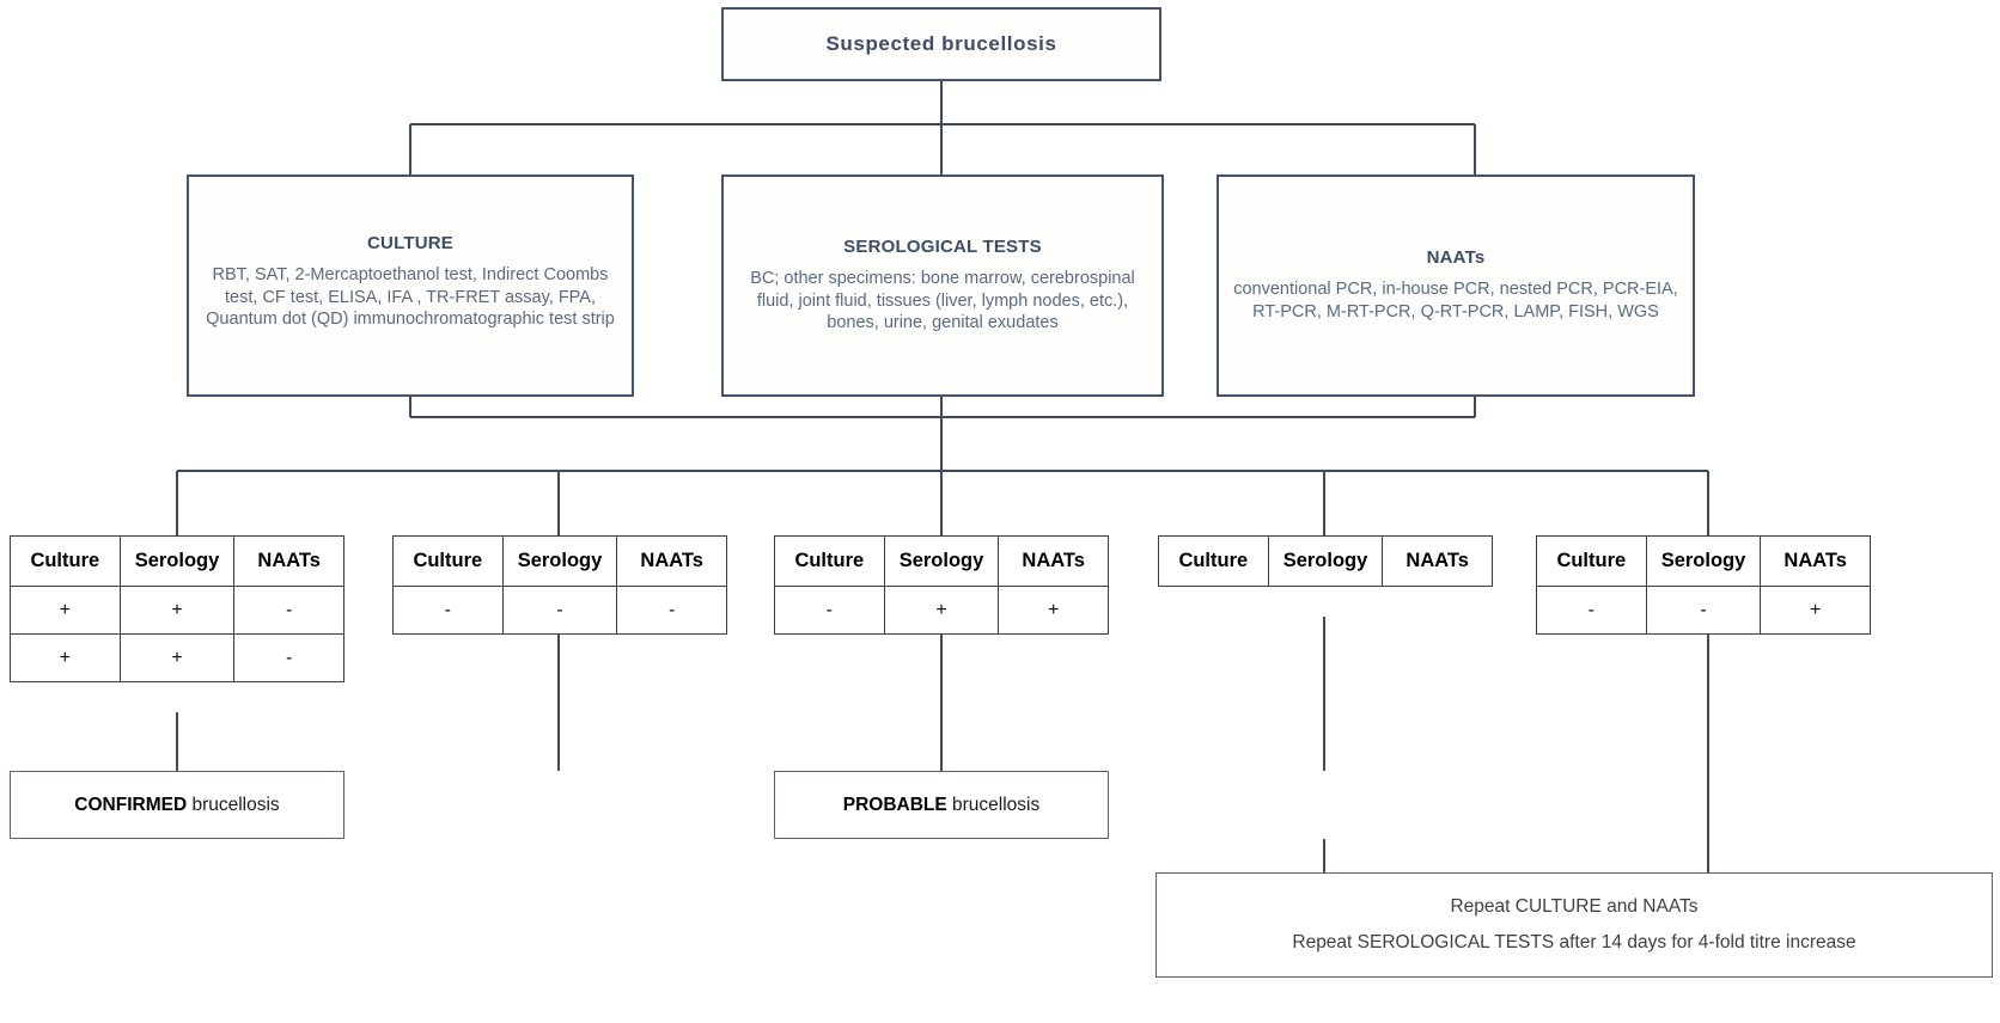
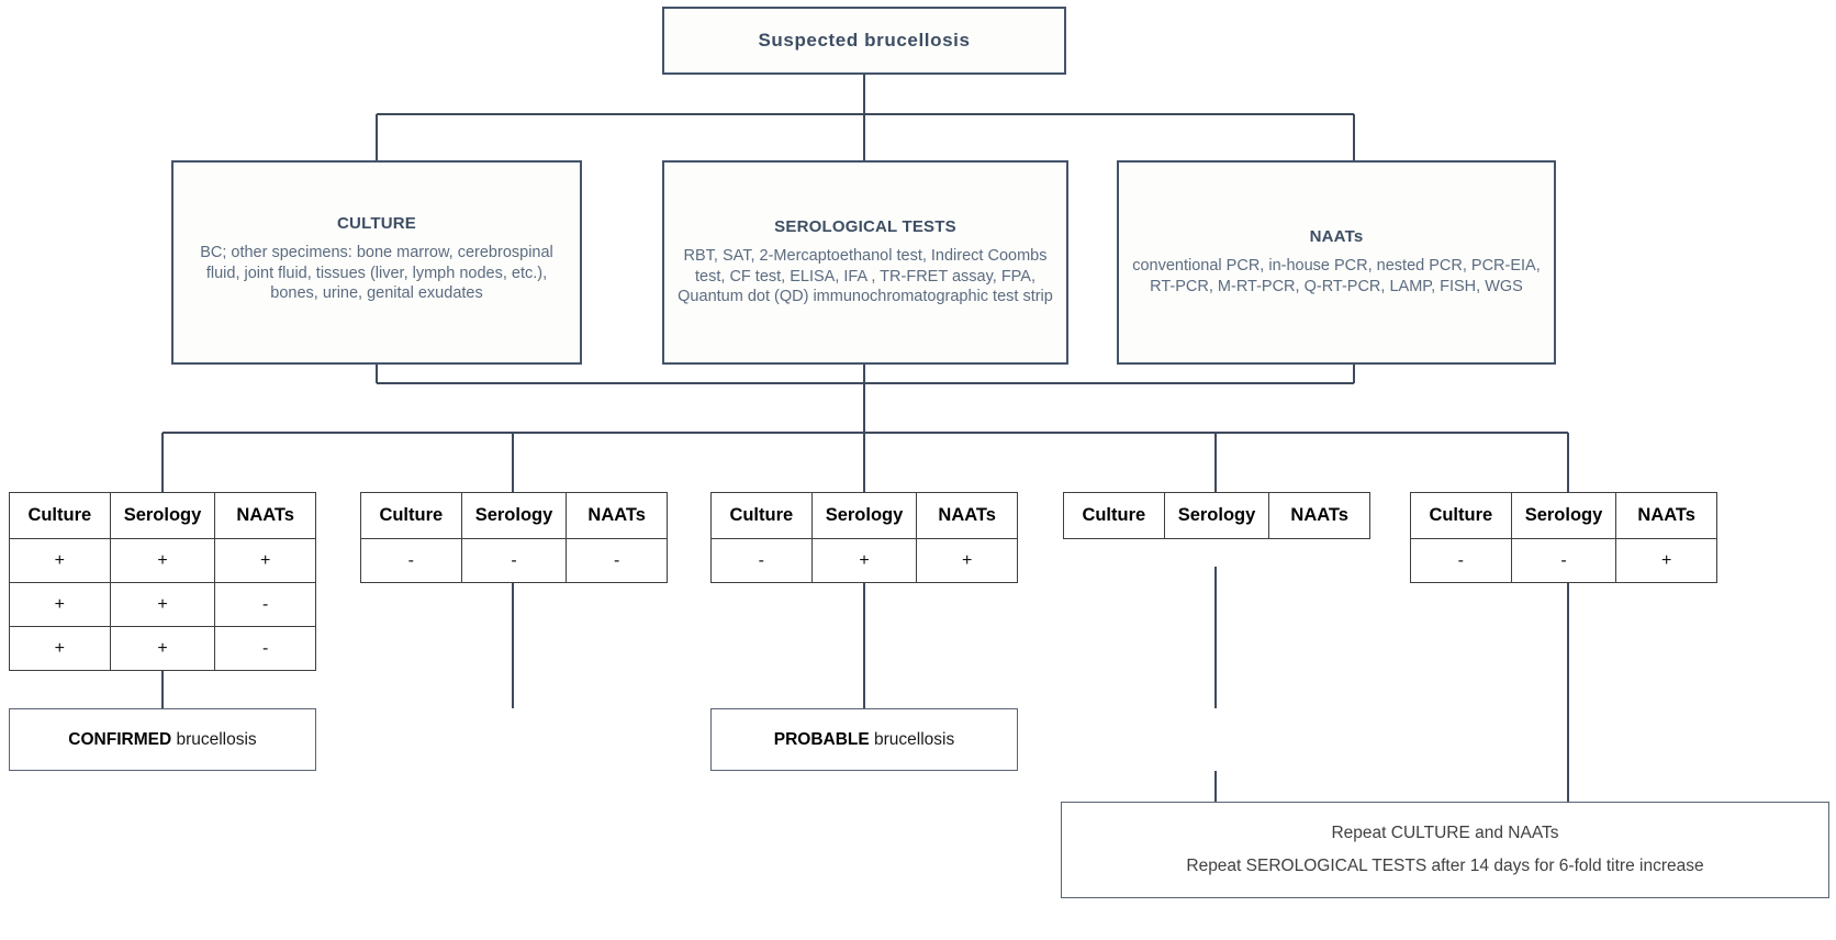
  Suspected brucellosis
  CULTURE
- RBT, SAT, 2-Mercaptoethanol test, Indirect Coombs test, CF test, ELISA, IFA , TR-FRET assay, FPA, Quantum dot (QD) immunochromatographic test strip
+ BC; other specimens: bone marrow, cerebrospinal fluid, joint fluid, tissues (liver, lymph nodes, etc.), bones, urine, genital exudates
  SEROLOGICAL TESTS
- BC; other specimens: bone marrow, cerebrospinal fluid, joint fluid, tissues (liver, lymph nodes, etc.), bones, urine, genital exudates
+ RBT, SAT, 2-Mercaptoethanol test, Indirect Coombs test, CF test, ELISA, IFA , TR-FRET assay, FPA, Quantum dot (QD) immunochromatographic test strip
  NAATs
  conventional PCR, in-house PCR, nested PCR, PCR-EIA, RT-PCR, M-RT-PCR, Q-RT-PCR, LAMP, FISH, WGS
  Culture	Serology	NAATs
+ +	+	+
  +	+	-
  +	+	-
  Culture	Serology	NAATs
  -	-	-
  Culture	Serology	NAATs
  -	+	+
  Culture	Serology	NAATs
  Culture	Serology	NAATs
  -	-	+
  CONFIRMED brucellosis
  PROBABLE brucellosis
  Repeat CULTURE and NAATs
- Repeat SEROLOGICAL TESTS after 14 days for 4-fold titre increase
+ Repeat SEROLOGICAL TESTS after 14 days for 6-fold titre increase
